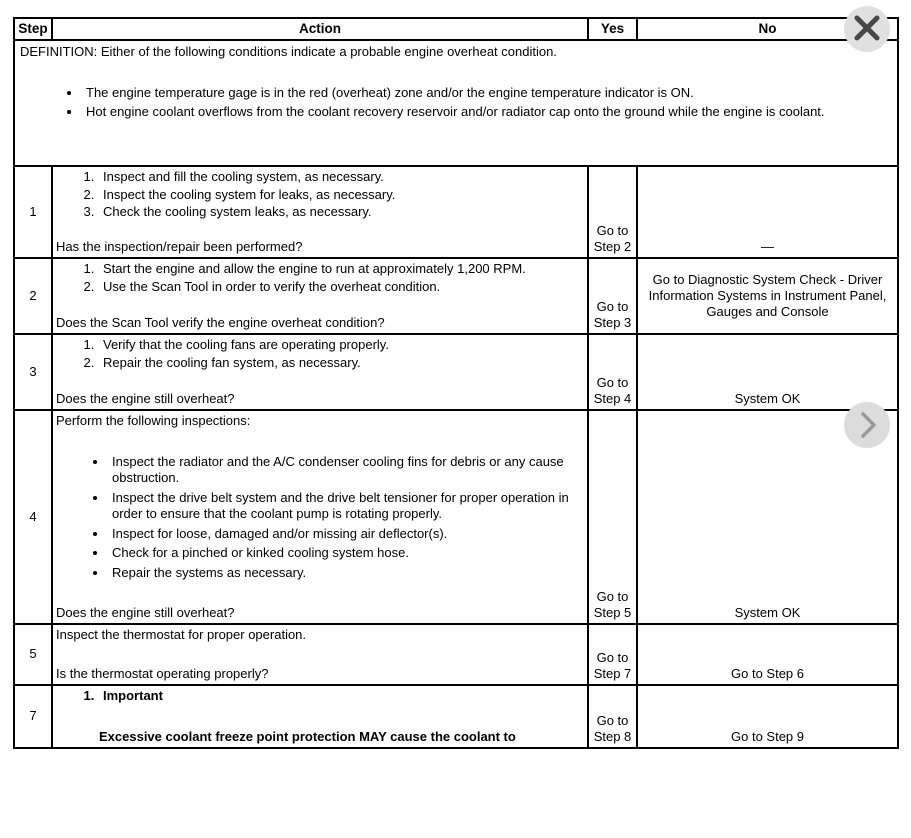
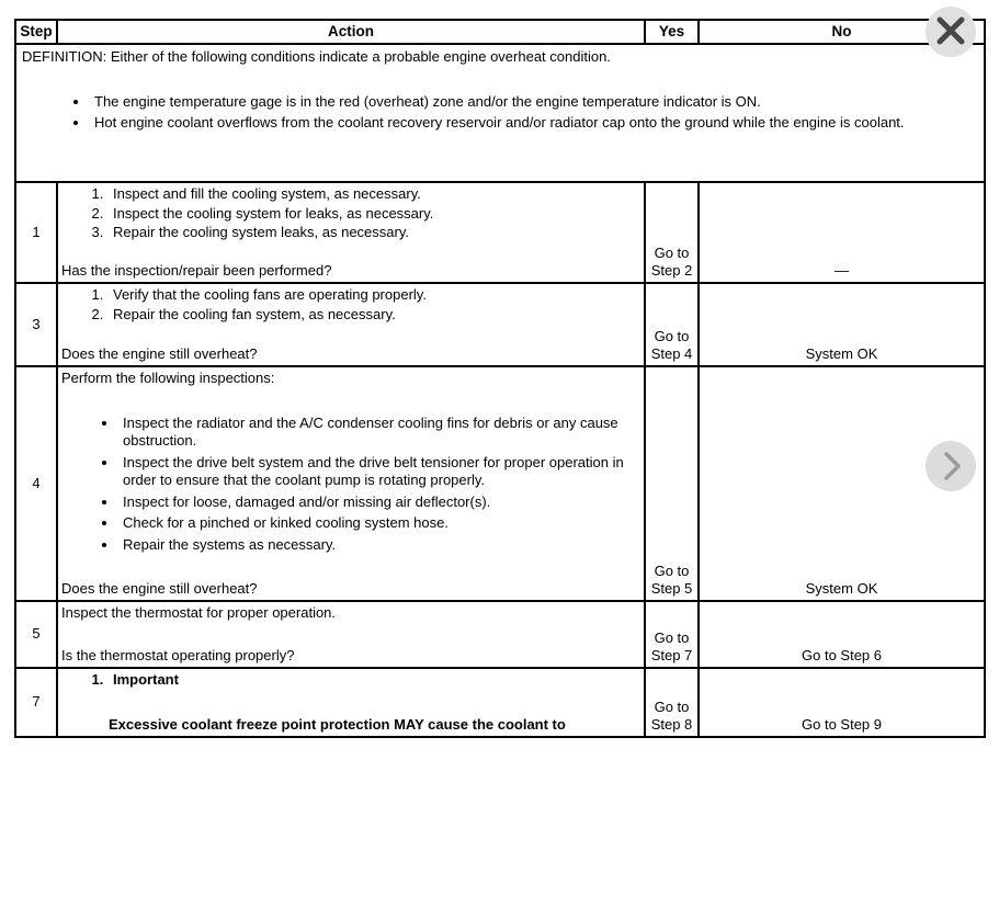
  Step	Action	Yes	No
  DEFINITION: Either of the following conditions indicate a probable engine overheat condition. The engine temperature gage is in the red (overheat) zone and/or the engine temperature indicator is ON. Hot engine coolant overflows from the coolant recovery reservoir and/or radiator cap onto the ground while the engine is coolant.
- 1	Inspect and fill the cooling system, as necessary. Inspect the cooling system for leaks, as necessary. Check the cooling system leaks, as necessary. Has the inspection/repair been performed?	Go to Step 2	—
+ 1	Inspect and fill the cooling system, as necessary. Inspect the cooling system for leaks, as necessary. Repair the cooling system leaks, as necessary. Has the inspection/repair been performed?	Go to Step 2	—
- 2	Start the engine and allow the engine to run at approximately 1,200 RPM. Use the Scan Tool in order to verify the overheat condition. Does the Scan Tool verify the engine overheat condition?	Go to Step 3	Go to Diagnostic System Check - Driver Information Systems in Instrument Panel, Gauges and Console
  3	Verify that the cooling fans are operating properly. Repair the cooling fan system, as necessary. Does the engine still overheat?	Go to Step 4	System OK
  4	Perform the following inspections: Inspect the radiator and the A/C condenser cooling fins for debris or any cause obstruction. Inspect the drive belt system and the drive belt tensioner for proper operation in order to ensure that the coolant pump is rotating properly. Inspect for loose, damaged and/or missing air deflector(s). Check for a pinched or kinked cooling system hose. Repair the systems as necessary. Does the engine still overheat?	Go to Step 5	System OK
  5	Inspect the thermostat for proper operation. Is the thermostat operating properly?	Go to Step 7	Go to Step 6
  7	Important Excessive coolant freeze point protection MAY cause the coolant to	Go to Step 8	Go to Step 9
